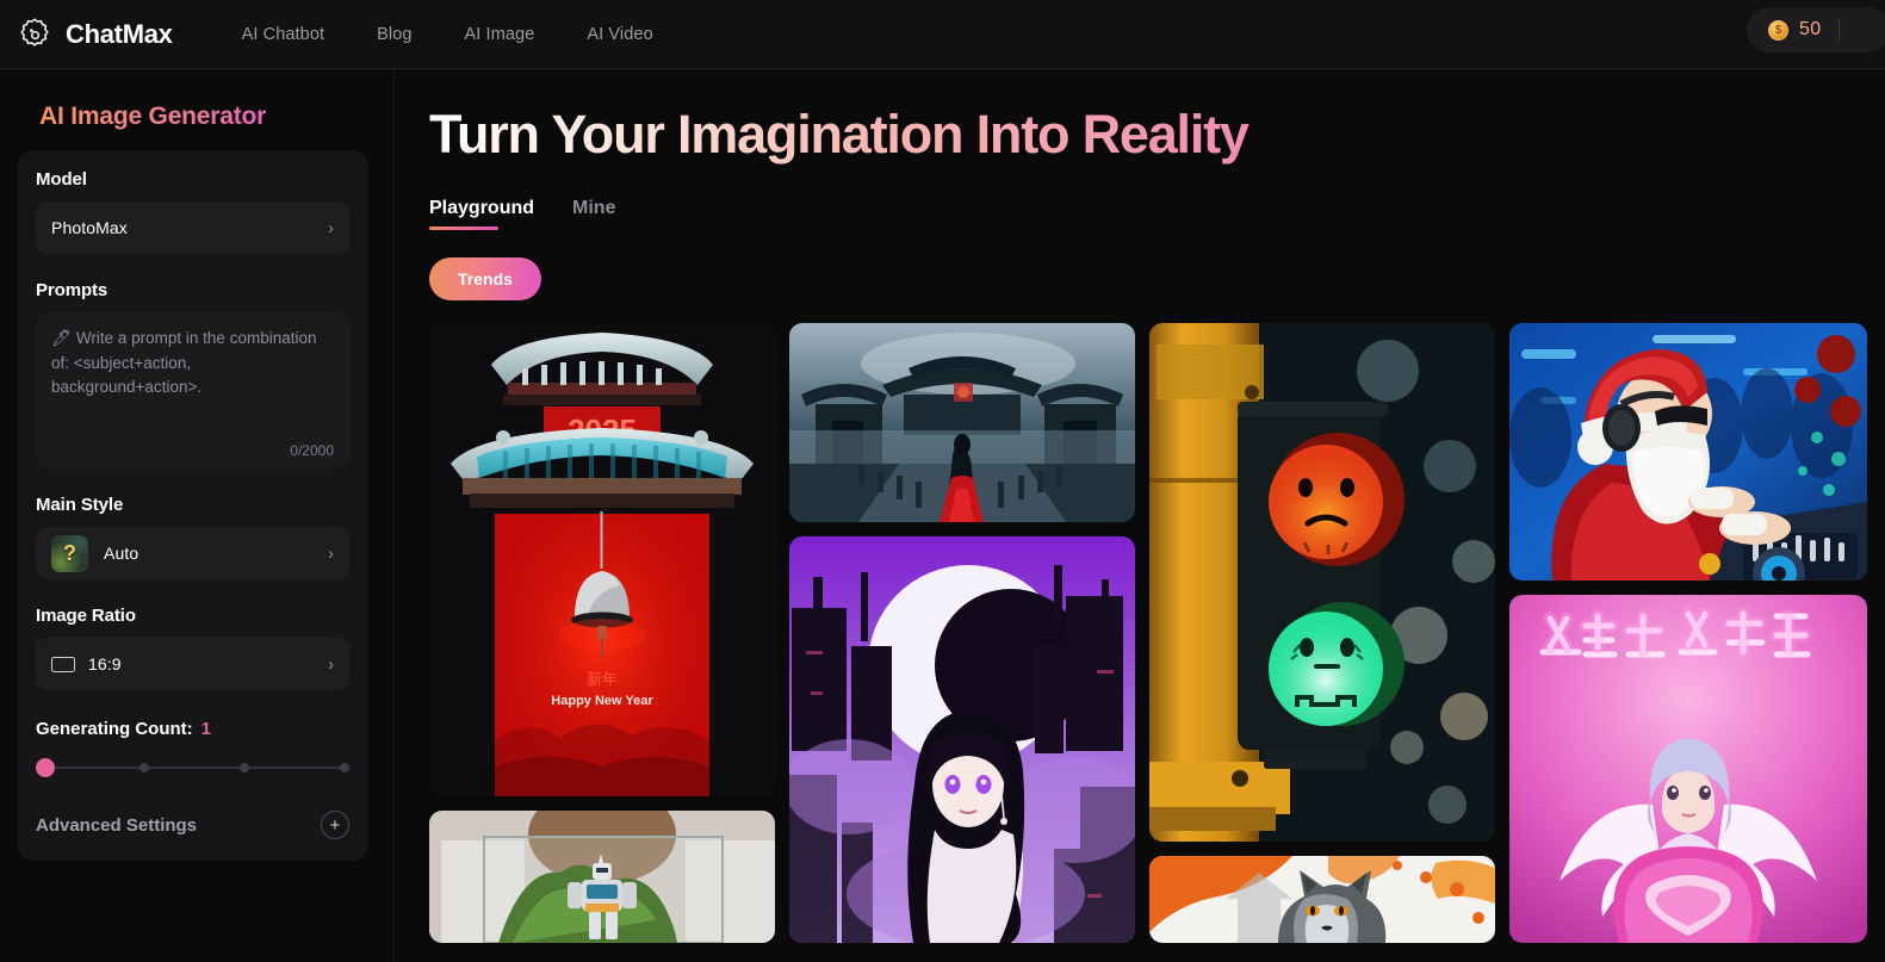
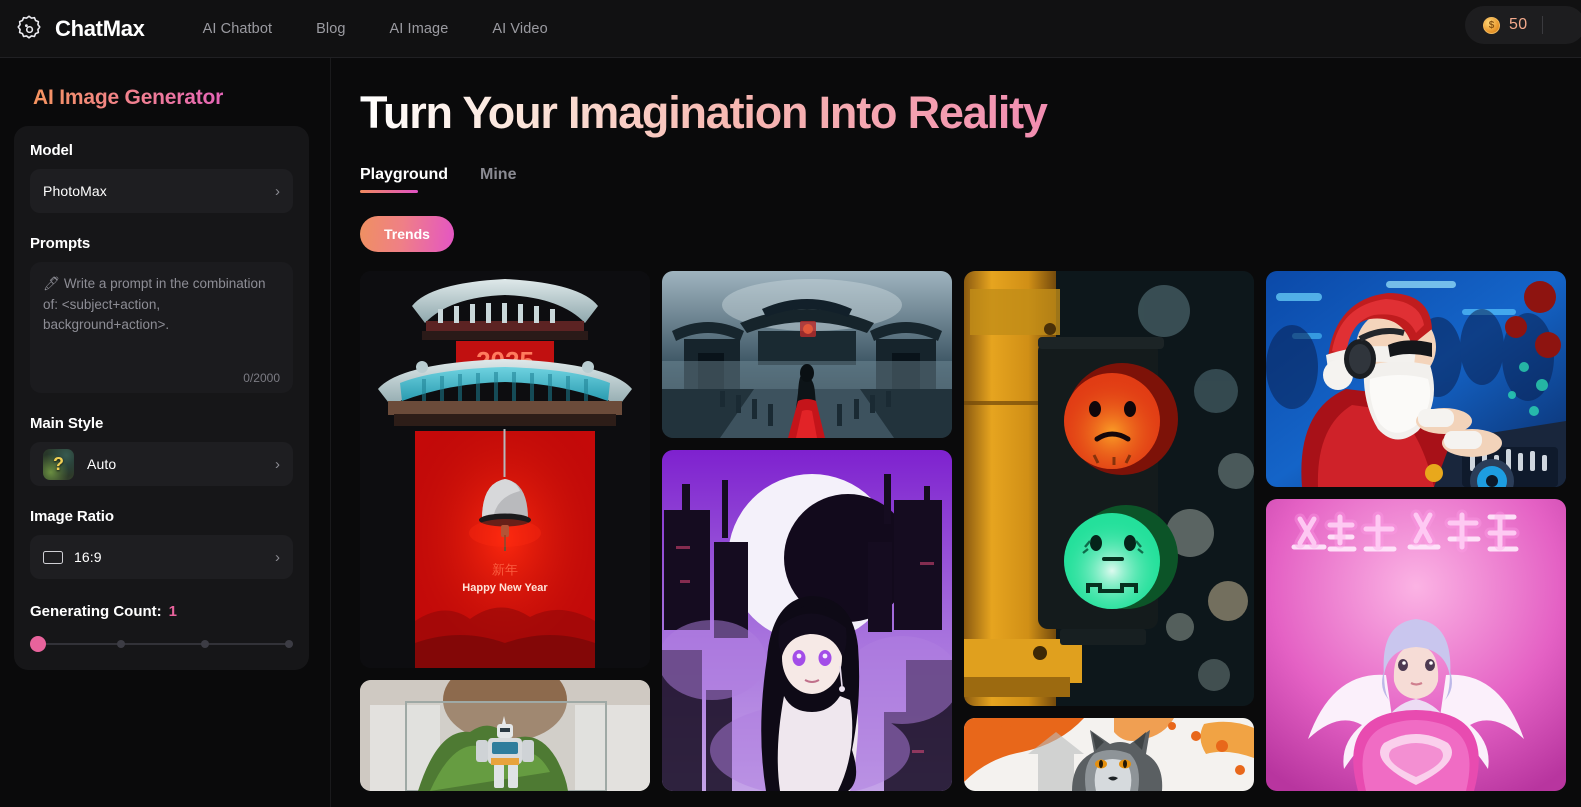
  ChatMax
  AI Chatbot
  Blog
  AI Image
  AI Video
  $
  50
  AI Image Generator
  Model
  PhotoMax
  ›
  Prompts
  🖊 Write a prompt in the combination of: <subject+action, background+action>.
  0/2000
  Main Style
  ?
  Auto
  ›
  Image Ratio
  16:9
  ›
  Generating Count:
  1
- Advanced Settings
- +
  Turn Your Imagination Into Reality
  Playground
  Mine
  Trends
  新年
  Happy New Year
